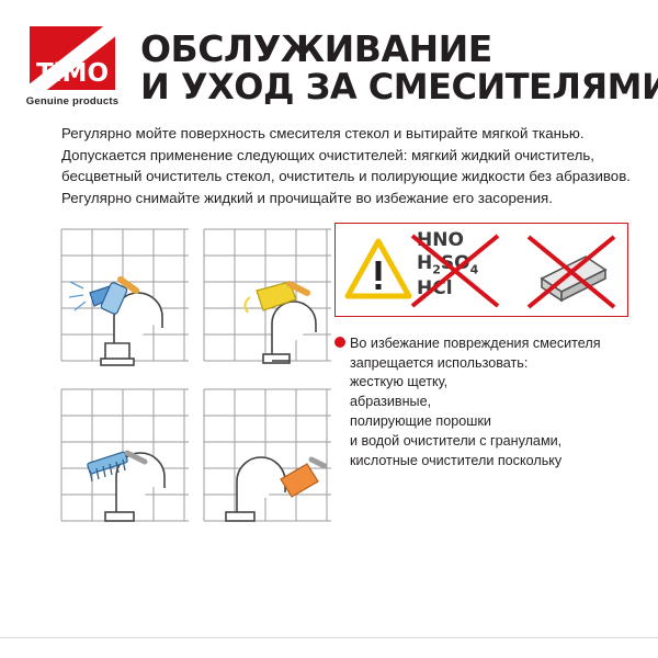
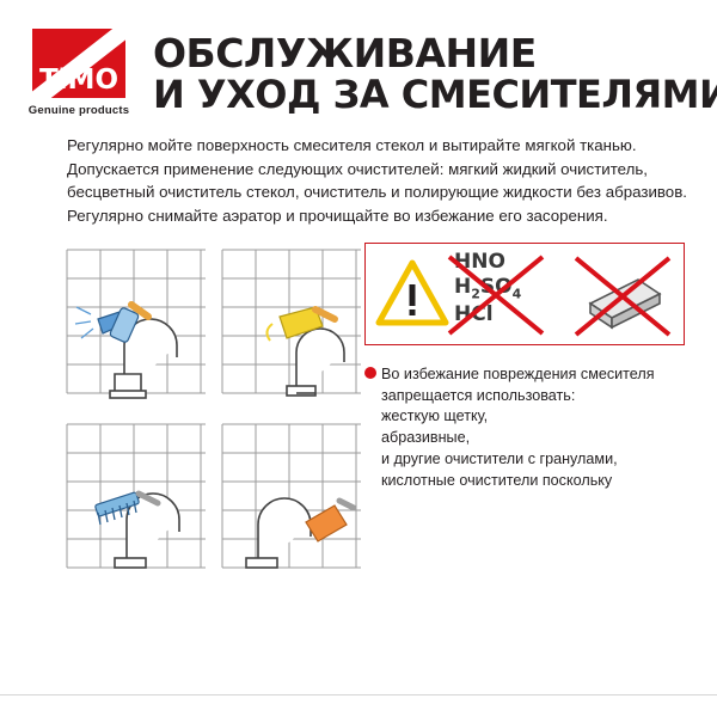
  TiMO
  Genuine products
  ОБСЛУЖИВАНИЕ
  И УХОД ЗА СМЕСИТЕЛЯМИ
  Регулярно мойте поверхность смесителя стекол и вытирайте мягкой тканью. Допускается применение следующих очистителей: мягкий жидкий очиститель, бесцветный очиститель стекол, очиститель и полирующие жидкости без абразивов.
- Регулярно снимайте жидкий и прочищайте во избежание его засорения.
+ Регулярно снимайте аэратор и прочищайте во избежание его засорения.
  HNO
  HCl
  Во избежание повреждения смесителя
  запрещается использовать:
  жесткую щетку,
  абразивные,
- полирующие порошки
- и водой очистители с гранулами,
+ и другие очистители с гранулами,
  кислотные очистители поскольку
